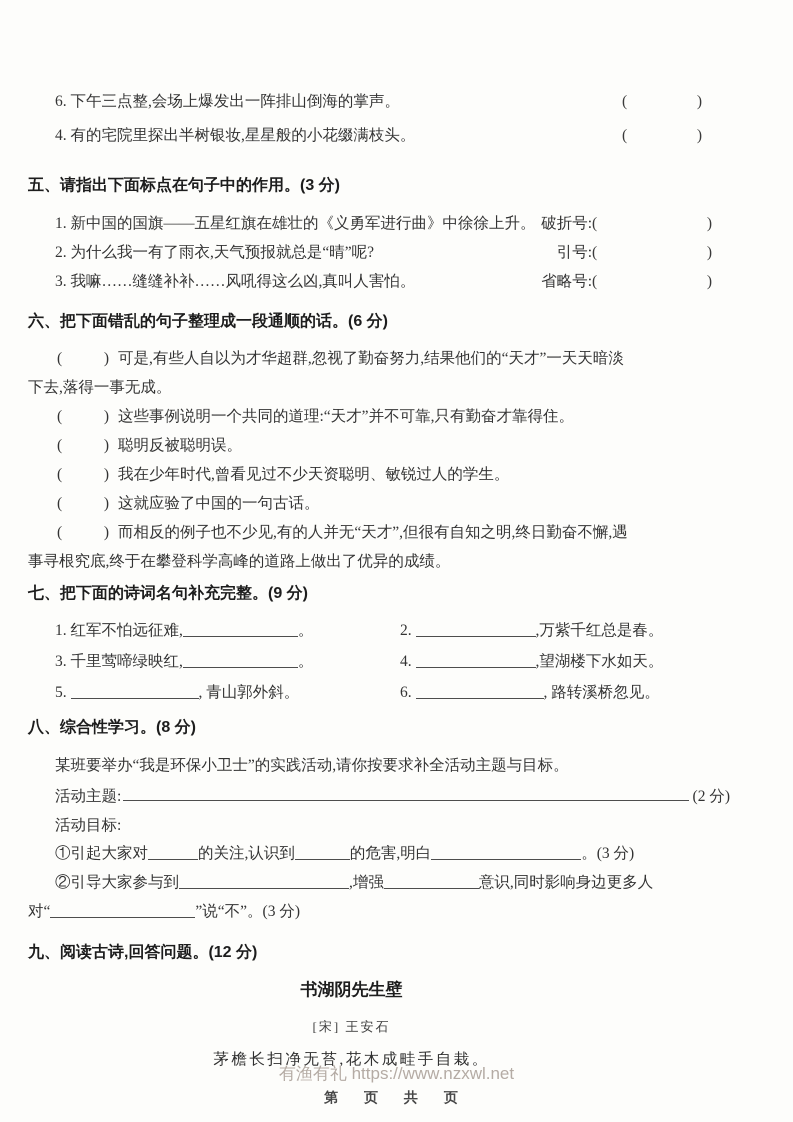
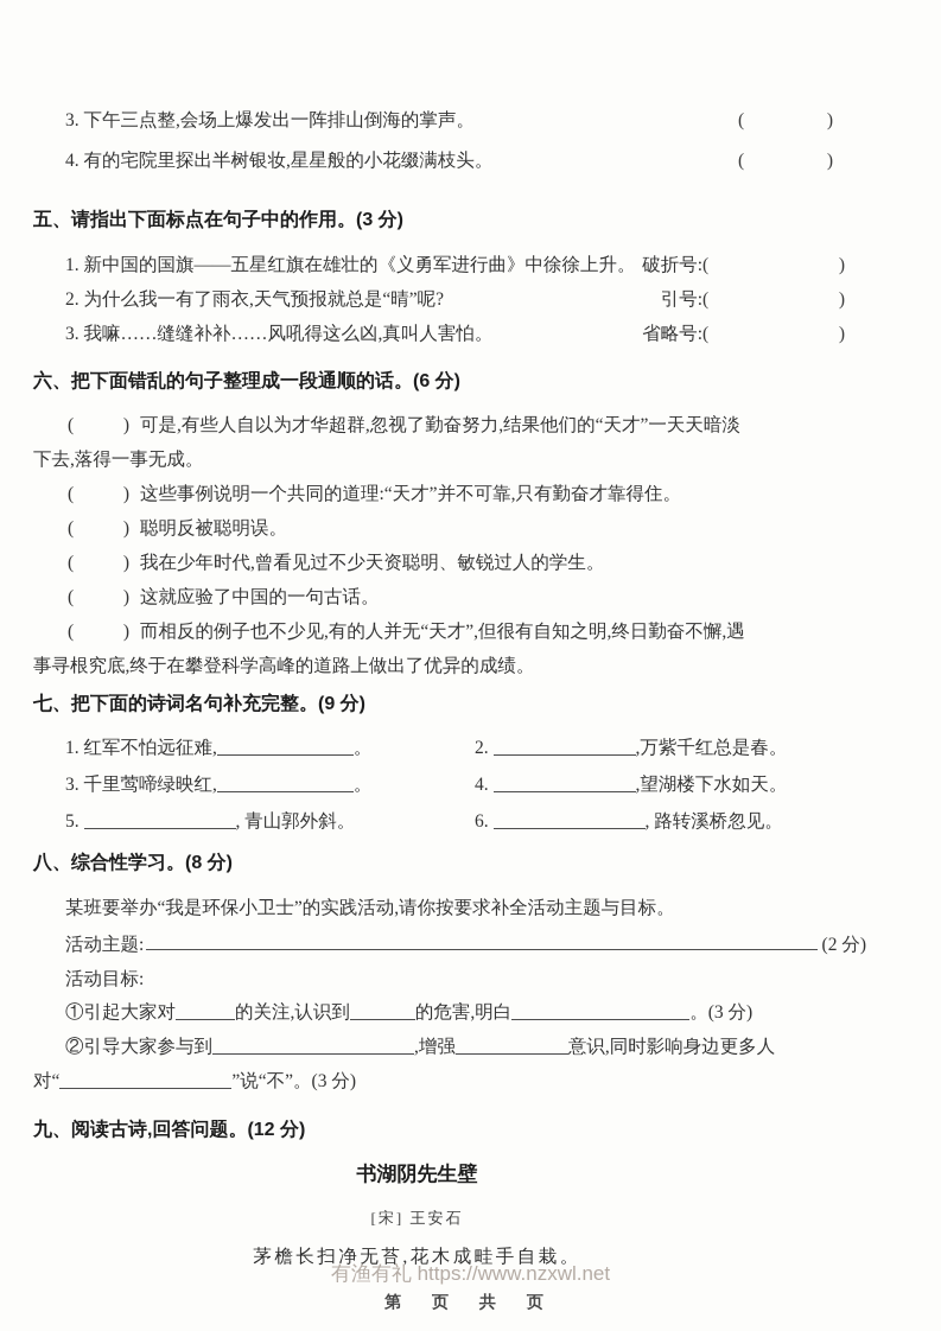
- 6. 下午三点整,会场上爆发出一阵排山倒海的掌声。
+ 3. 下午三点整,会场上爆发出一阵排山倒海的掌声。
  (
  )
  4. 有的宅院里探出半树银妆,星星般的小花缀满枝头。
  (
  )
  五、请指出下面标点在句子中的作用。(3 分)
  1. 新中国的国旗——五星红旗在雄壮的《义勇军进行曲》中徐徐上升。
  破折号:
  (
  )
  2. 为什么我一有了雨衣,天气预报就总是“晴”呢?
  引号:
  (
  )
  3. 我嘛……缝缝补补……风吼得这么凶,真叫人害怕。
  省略号:
  (
  )
  六、把下面错乱的句子整理成一段通顺的话。(6 分)
  (
  )
  可是,有些人自以为才华超群,忽视了勤奋努力,结果他们的“天才”一天天暗淡
  下去,落得一事无成。
  (
  )
  这些事例说明一个共同的道理:“天才”并不可靠,只有勤奋才靠得住。
  (
  )
  聪明反被聪明误。
  (
  )
  我在少年时代,曾看见过不少天资聪明、敏锐过人的学生。
  (
  )
  这就应验了中国的一句古话。
  (
  )
  而相反的例子也不少见,有的人并无“天才”,但很有自知之明,终日勤奋不懈,遇
  事寻根究底,终于在攀登科学高峰的道路上做出了优异的成绩。
  七、把下面的诗词名句补充完整。(9 分)
  1. 红军不怕远征难, 。
  2. ,万紫千红总是春。
  3. 千里莺啼绿映红, 。
  4. ,望湖楼下水如天。
  5. , 青山郭外斜。
  6. , 路转溪桥忽见。
  八、综合性学习。(8 分)
  某班要举办“我是环保小卫士”的实践活动,请你按要求补全活动主题与目标。
  活动主题:
  (2 分)
  活动目标:
  ①引起大家对 的关注,认识到 的危害,明白 。(3 分)
  ②引导大家参与到 ,增强 意识,同时影响身边更多人
  对“ ”说“不”。(3 分)
  九、阅读古诗,回答问题。(12 分)
  书湖阴先生壁
  [宋] 王安石
  茅檐长扫净无苔,花木成畦手自栽。
  有渔有礼 https://www.nzxwl.net
  第 页 共 页
